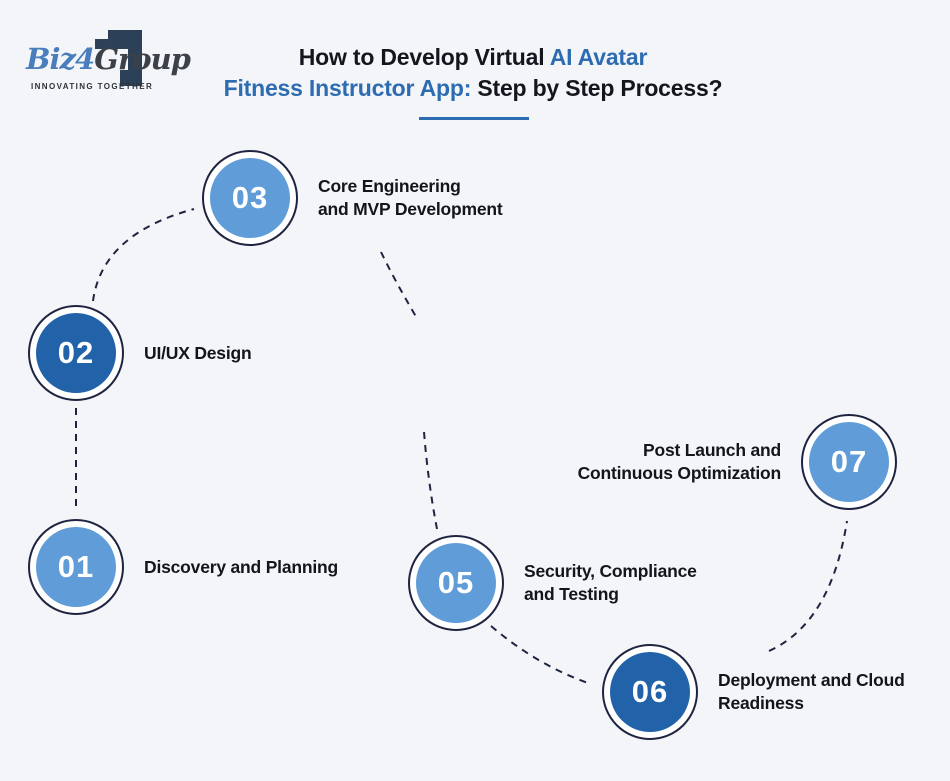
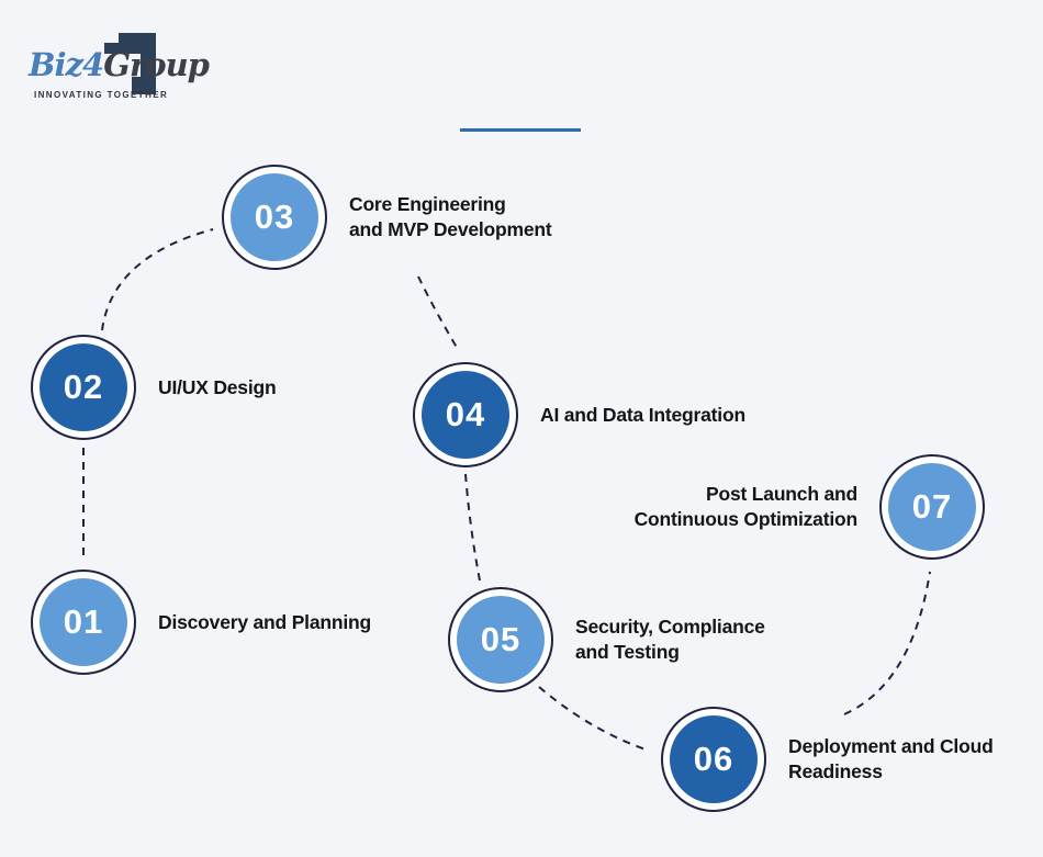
  Biz4Group
  INNOVATING TOGETHER
- How to Develop Virtual AI Avatar
- Fitness Instructor App: Step by Step Process?
  01
  Discovery and Planning
  02
  UI/UX Design
  03
  Core Engineering
  and MVP Development
+ 04
+ AI and Data Integration
  05
  Security, Compliance
  and Testing
  06
  Deployment and Cloud
  Readiness
  07
  Post Launch and
  Continuous Optimization
